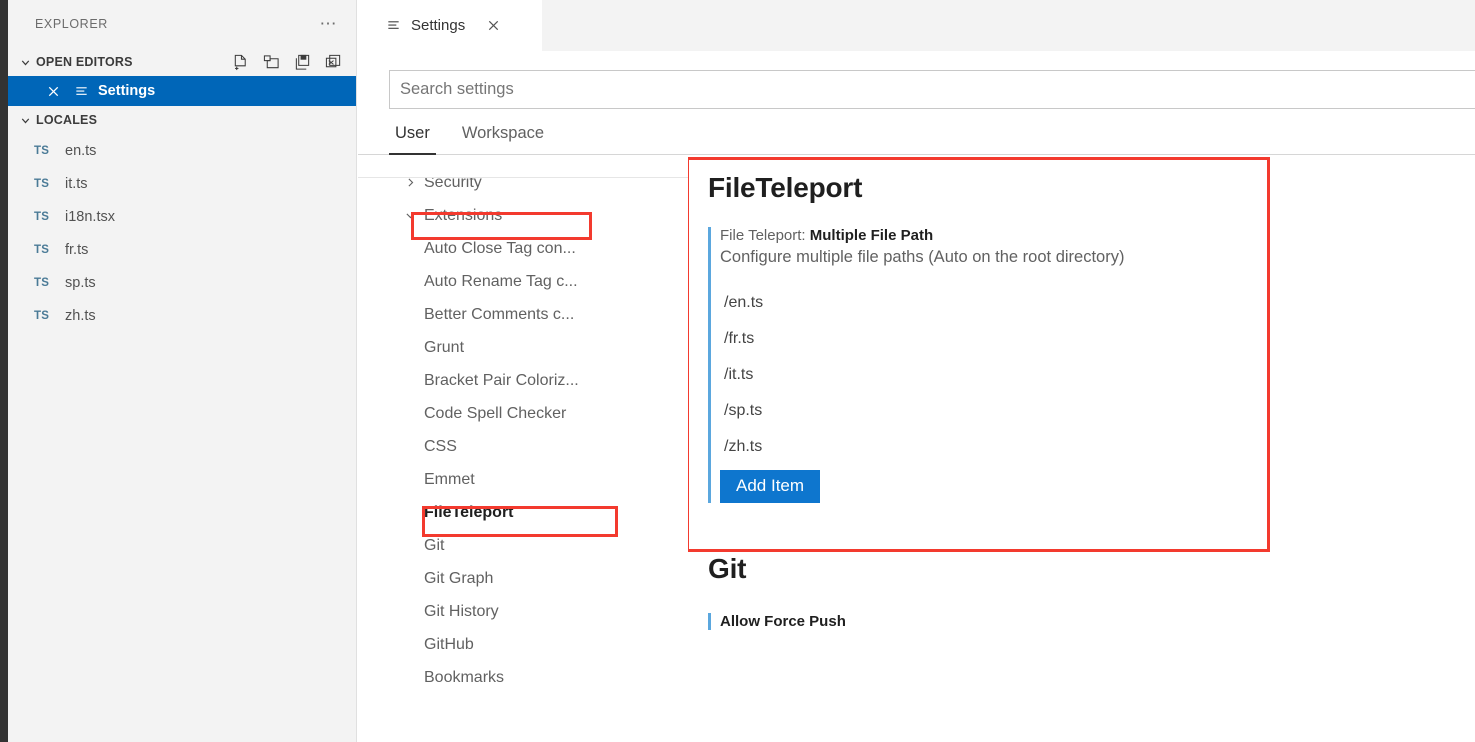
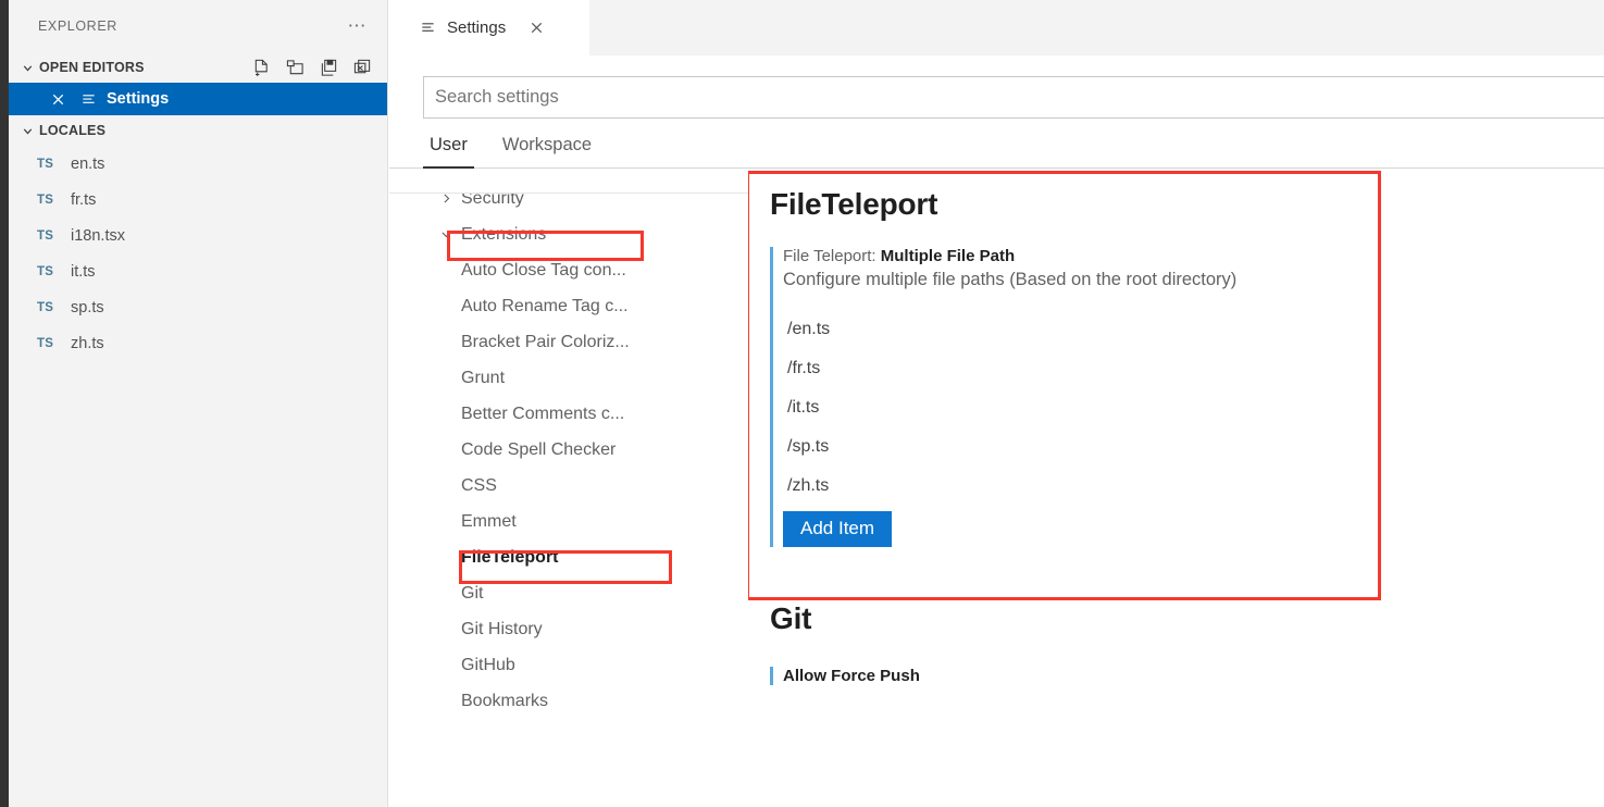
  EXPLORER
  ⋯
  OPEN EDITORS
  Settings
  LOCALES
  TS
  en.ts
  TS
- it.ts
+ fr.ts
  TS
  i18n.tsx
  TS
- fr.ts
+ it.ts
  TS
  sp.ts
  TS
  zh.ts
  Settings
  Search settings
  User
  Workspace
  Security
  Extensions
  Auto Close Tag con...
  Auto Rename Tag c...
- Better Comments c...
+ Bracket Pair Coloriz...
  Grunt
- Bracket Pair Coloriz...
+ Better Comments c...
  Code Spell Checker
  CSS
  Emmet
  FileTeleport
  Git
- Git Graph
  Git History
  GitHub
  Bookmarks
  FileTeleport
  File Teleport: Multiple File Path
- Configure multiple file paths (Auto on the root directory)
+ Configure multiple file paths (Based on the root directory)
  /en.ts
  /fr.ts
  /it.ts
  /sp.ts
  /zh.ts
  Add Item
  Git
  Allow Force Push
